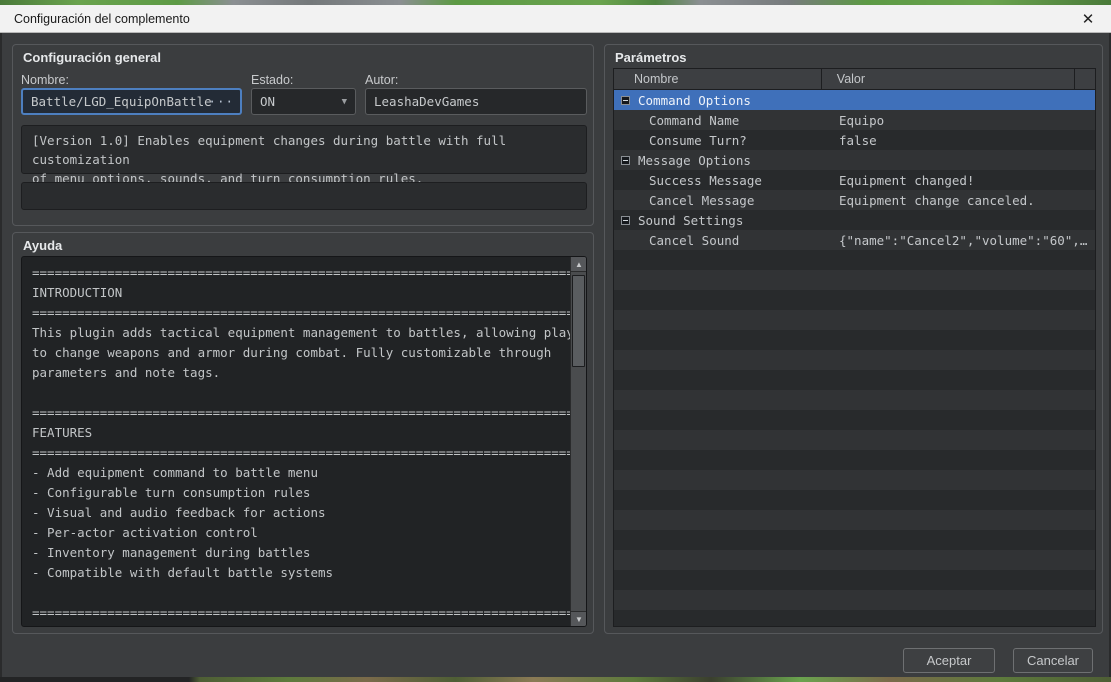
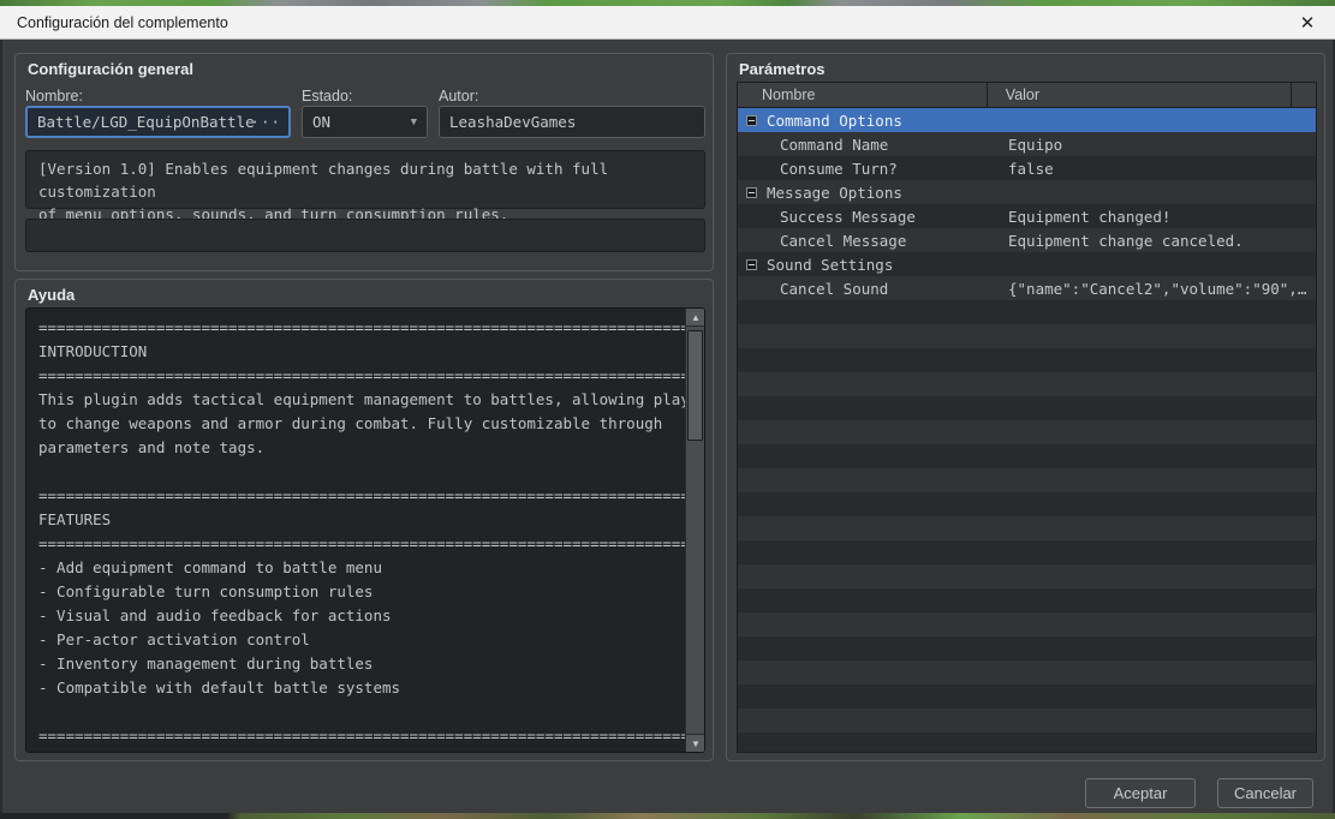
  Configuración del complemento
  ✕
  Configuración general
  Nombre:
  Estado:
  Autor:
  Battle/LGD_EquipOnBattle
  ···
  ON
  ▼
  LeashaDevGames
  [Version 1.0] Enables equipment changes during battle with full customization
  of menu options, sounds, and turn consumption rules.
  Ayuda
  =======================================================================
  INTRODUCTION
  =======================================================================
  This plugin adds tactical equipment management to battles, allowing pla
  to change weapons and armor during combat. Fully customizable through
  parameters and note tags.
  =======================================================================
  FEATURES
  =======================================================================
  - Add equipment command to battle menu
  - Configurable turn consumption rules
  - Visual and audio feedback for actions
  - Per-actor activation control
  - Inventory management during battles
  - Compatible with default battle systems
  =======================================================================
  ▲
  ▼
  Parámetros
  Nombre
  Valor
  Command Options
  Command Name
  Equipo
  Consume Turn?
  false
  Message Options
  Success Message
  Equipment changed!
  Cancel Message
  Equipment change canceled.
  Sound Settings
  Cancel Sound
- {"name":"Cancel2","volume":"60",…
+ {"name":"Cancel2","volume":"90",…
  Aceptar
  Cancelar
